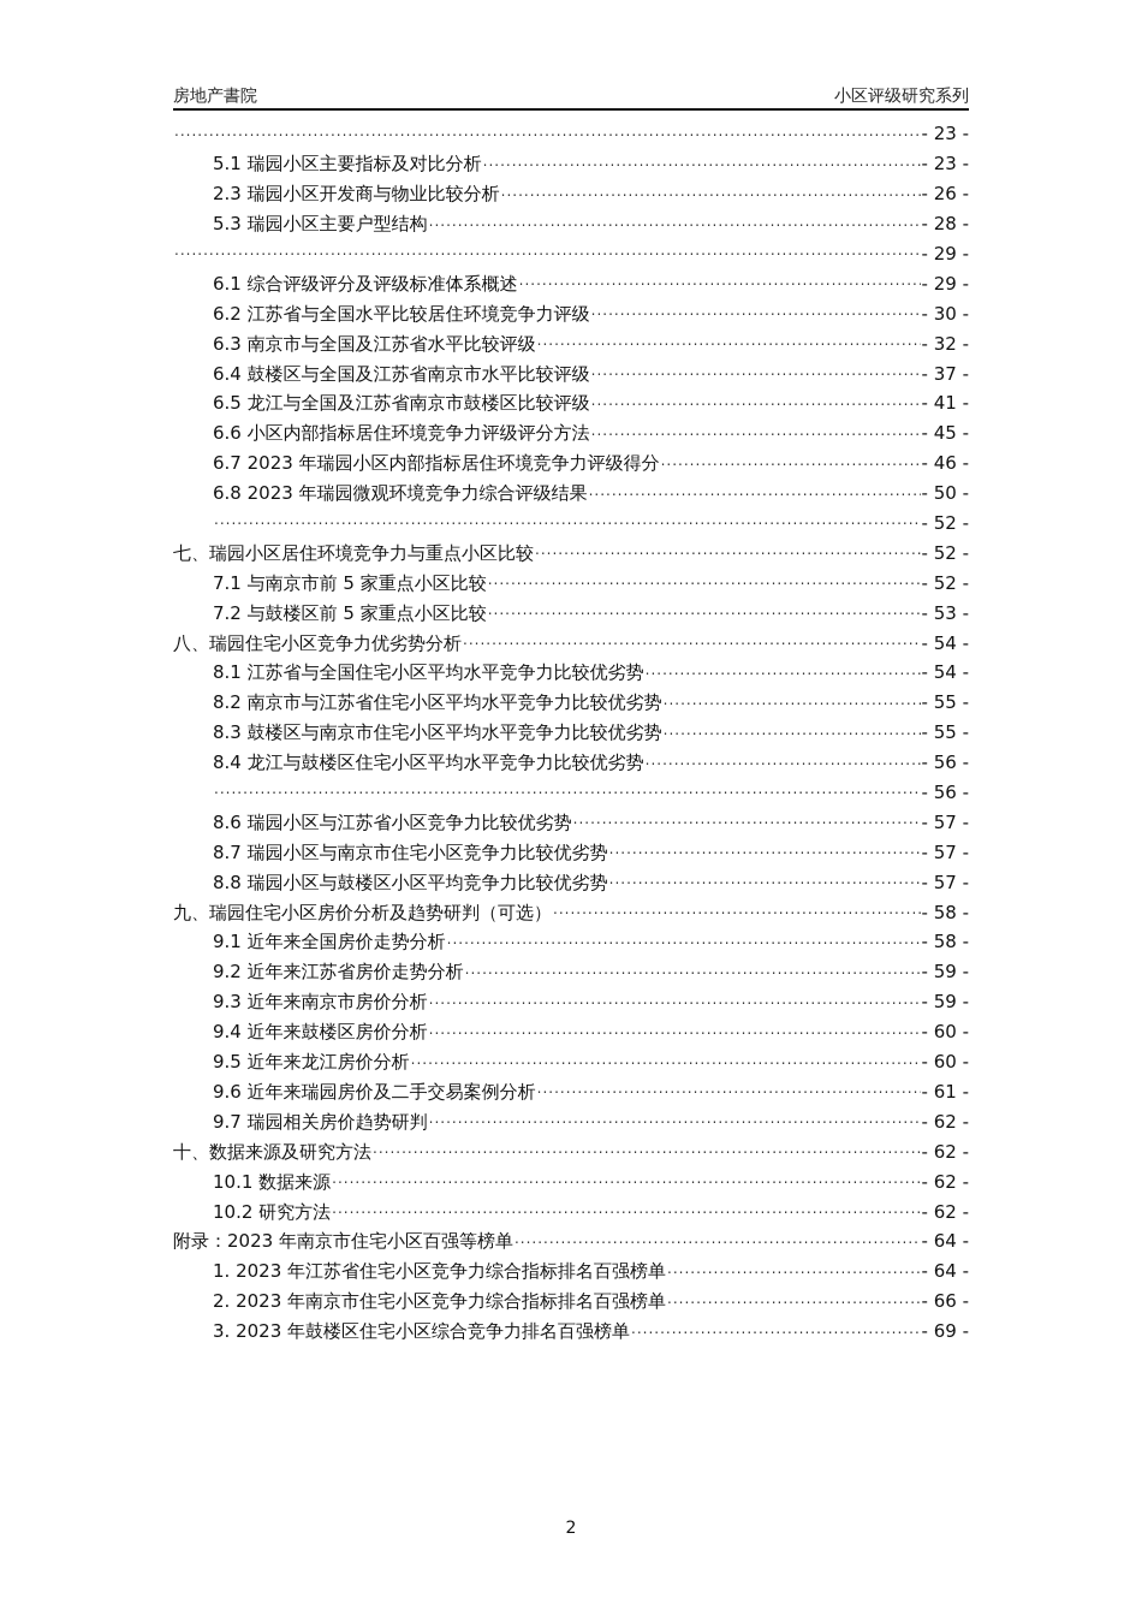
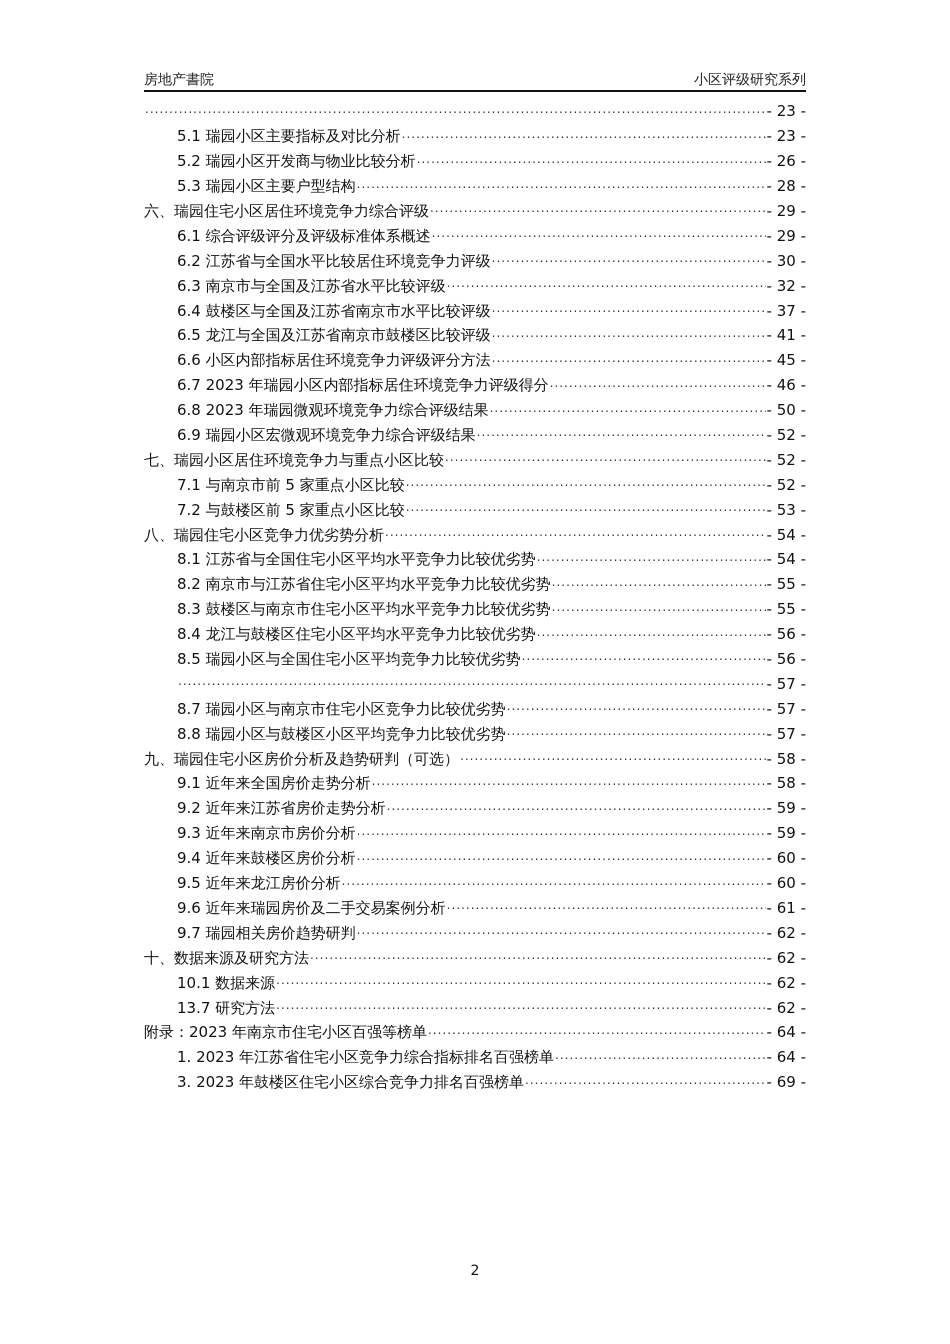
  房地产書院
  小区评级研究系列
  - 23 -
  5.1 瑞园小区主要指标及对比分析
  - 23 -
- 2.3 瑞园小区开发商与物业比较分析
+ 5.2 瑞园小区开发商与物业比较分析
  - 26 -
  5.3 瑞园小区主要户型结构
  - 28 -
+ 六、瑞园住宅小区居住环境竞争力综合评级
  - 29 -
  6.1 综合评级评分及评级标准体系概述
  - 29 -
  6.2 江苏省与全国水平比较居住环境竞争力评级
  - 30 -
  6.3 南京市与全国及江苏省水平比较评级
  - 32 -
  6.4 鼓楼区与全国及江苏省南京市水平比较评级
  - 37 -
  6.5 龙江与全国及江苏省南京市鼓楼区比较评级
  - 41 -
  6.6 小区内部指标居住环境竞争力评级评分方法
  - 45 -
  6.7 2023 年瑞园小区内部指标居住环境竞争力评级得分
  - 46 -
  6.8 2023 年瑞园微观环境竞争力综合评级结果
  - 50 -
+ 6.9 瑞园小区宏微观环境竞争力综合评级结果
  - 52 -
  七、瑞园小区居住环境竞争力与重点小区比较
  - 52 -
  7.1 与南京市前 5 家重点小区比较
  - 52 -
  7.2 与鼓楼区前 5 家重点小区比较
  - 53 -
  八、瑞园住宅小区竞争力优劣势分析
  - 54 -
  8.1 江苏省与全国住宅小区平均水平竞争力比较优劣势
  - 54 -
  8.2 南京市与江苏省住宅小区平均水平竞争力比较优劣势
  - 55 -
  8.3 鼓楼区与南京市住宅小区平均水平竞争力比较优劣势
  - 55 -
  8.4 龙江与鼓楼区住宅小区平均水平竞争力比较优劣势
  - 56 -
+ 8.5 瑞园小区与全国住宅小区平均竞争力比较优劣势
  - 56 -
- 8.6 瑞园小区与江苏省小区竞争力比较优劣势
  - 57 -
  8.7 瑞园小区与南京市住宅小区竞争力比较优劣势
  - 57 -
  8.8 瑞园小区与鼓楼区小区平均竞争力比较优劣势
  - 57 -
  九、瑞园住宅小区房价分析及趋势研判（可选）
  - 58 -
  9.1 近年来全国房价走势分析
  - 58 -
  9.2 近年来江苏省房价走势分析
  - 59 -
  9.3 近年来南京市房价分析
  - 59 -
  9.4 近年来鼓楼区房价分析
  - 60 -
  9.5 近年来龙江房价分析
  - 60 -
  9.6 近年来瑞园房价及二手交易案例分析
  - 61 -
  9.7 瑞园相关房价趋势研判
  - 62 -
  十、数据来源及研究方法
  - 62 -
  10.1 数据来源
  - 62 -
- 10.2 研究方法
+ 13.7 研究方法
  - 62 -
  附录：2023 年南京市住宅小区百强等榜单
  - 64 -
  1. 2023 年江苏省住宅小区竞争力综合指标排名百强榜单
  - 64 -
- 2. 2023 年南京市住宅小区竞争力综合指标排名百强榜单
- - 66 -
  3. 2023 年鼓楼区住宅小区综合竞争力排名百强榜单
  - 69 -
  2
